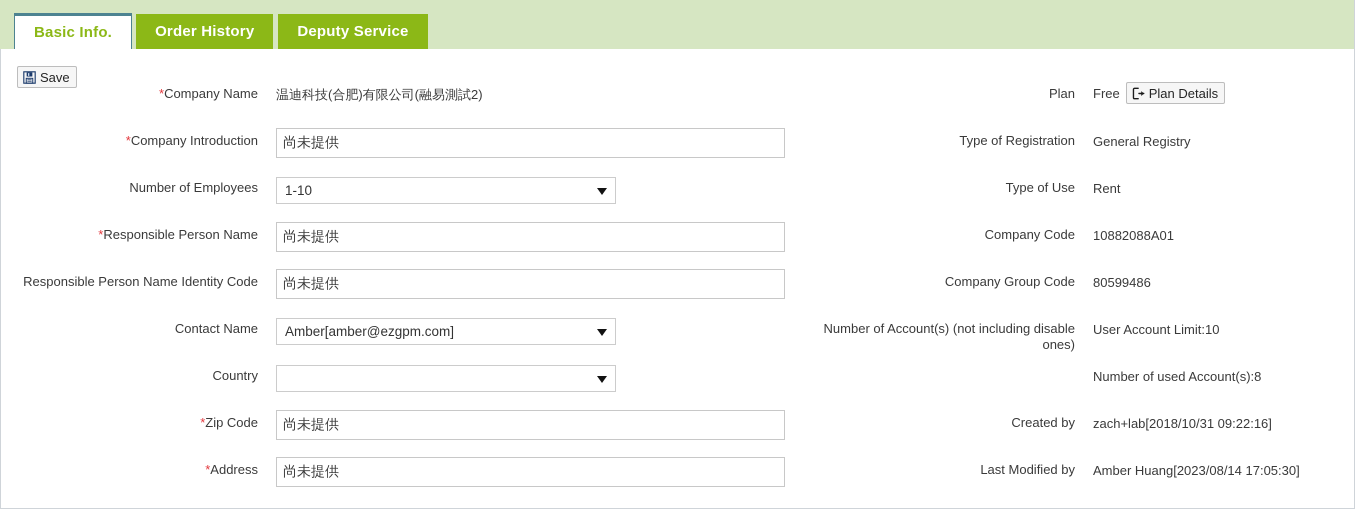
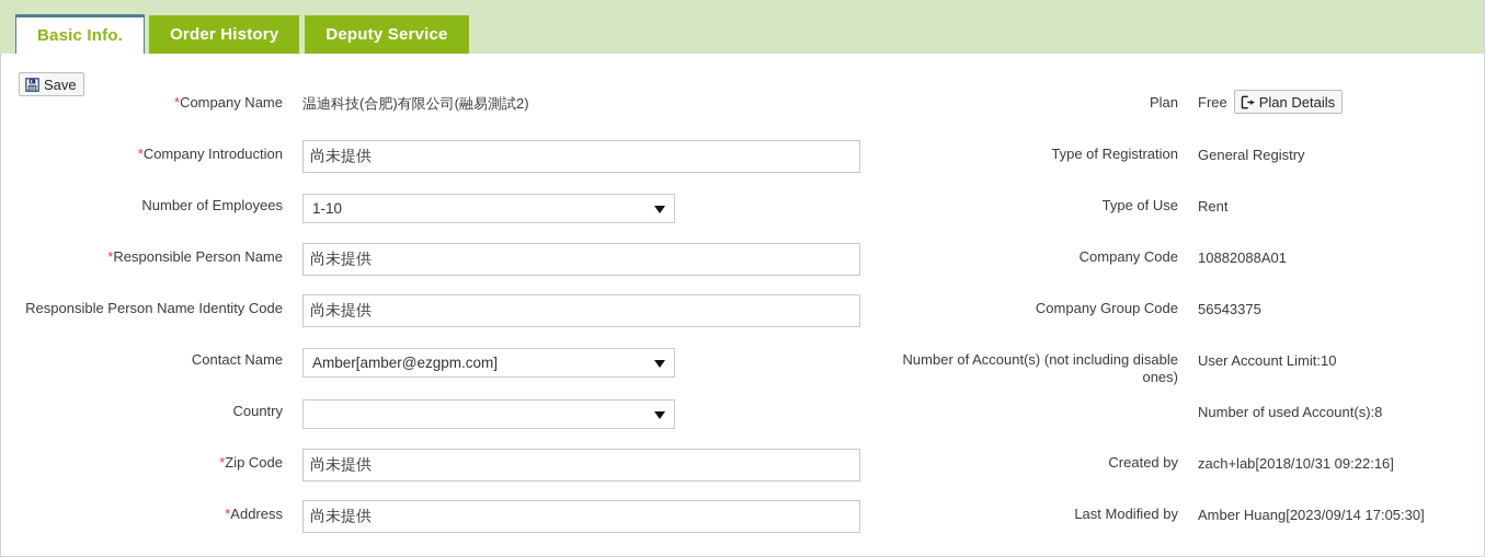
  Basic Info.
  Order History
  Deputy Service
  Save
  *Company Name
  温迪科技(合肥)有限公司(融易測試2)
  *Company Introduction
  尚未提供
  Number of Employees
  1-10
  *Responsible Person Name
  尚未提供
  Responsible Person Name Identity Code
  尚未提供
  Contact Name
  Amber[amber@ezgpm.com]
  Country
  *Zip Code
  尚未提供
  *Address
  尚未提供
  Plan
  Free
  Plan Details
  Type of Registration
  General Registry
  Type of Use
  Rent
  Company Code
  10882088A01
  Company Group Code
- 80599486
+ 56543375
  Number of Account(s) (not including disable ones)
  User Account Limit:10
  Number of used Account(s):8
  Created by
  zach+lab[2018/10/31 09:22:16]
  Last Modified by
- Amber Huang[2023/08/14 17:05:30]
+ Amber Huang[2023/09/14 17:05:30]
